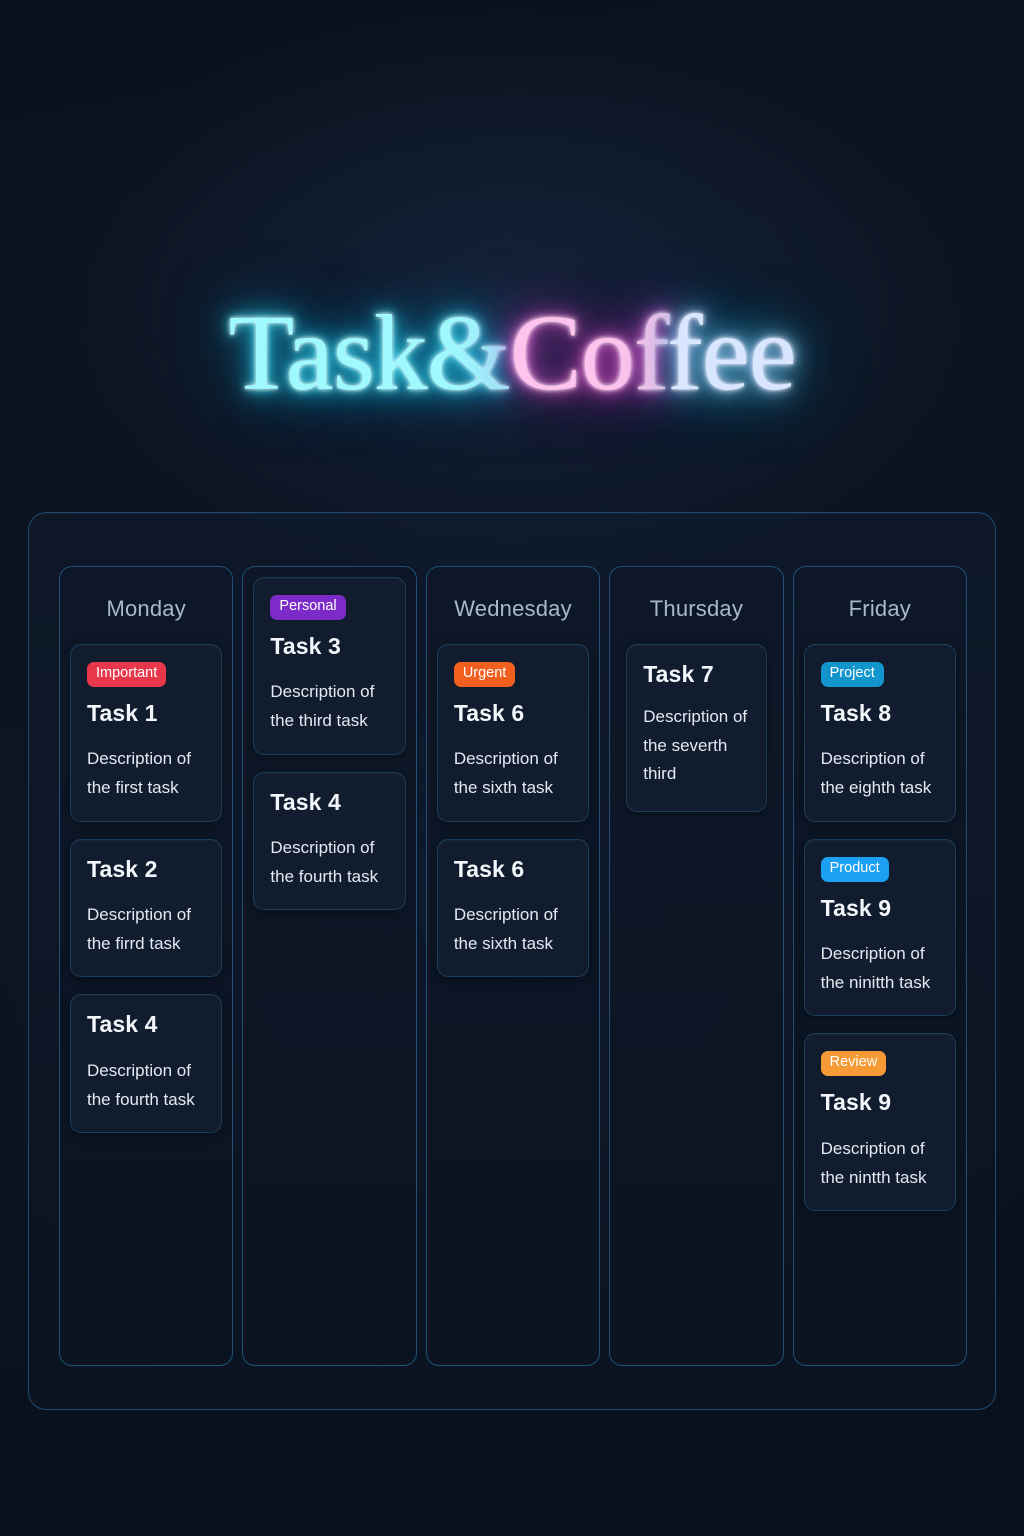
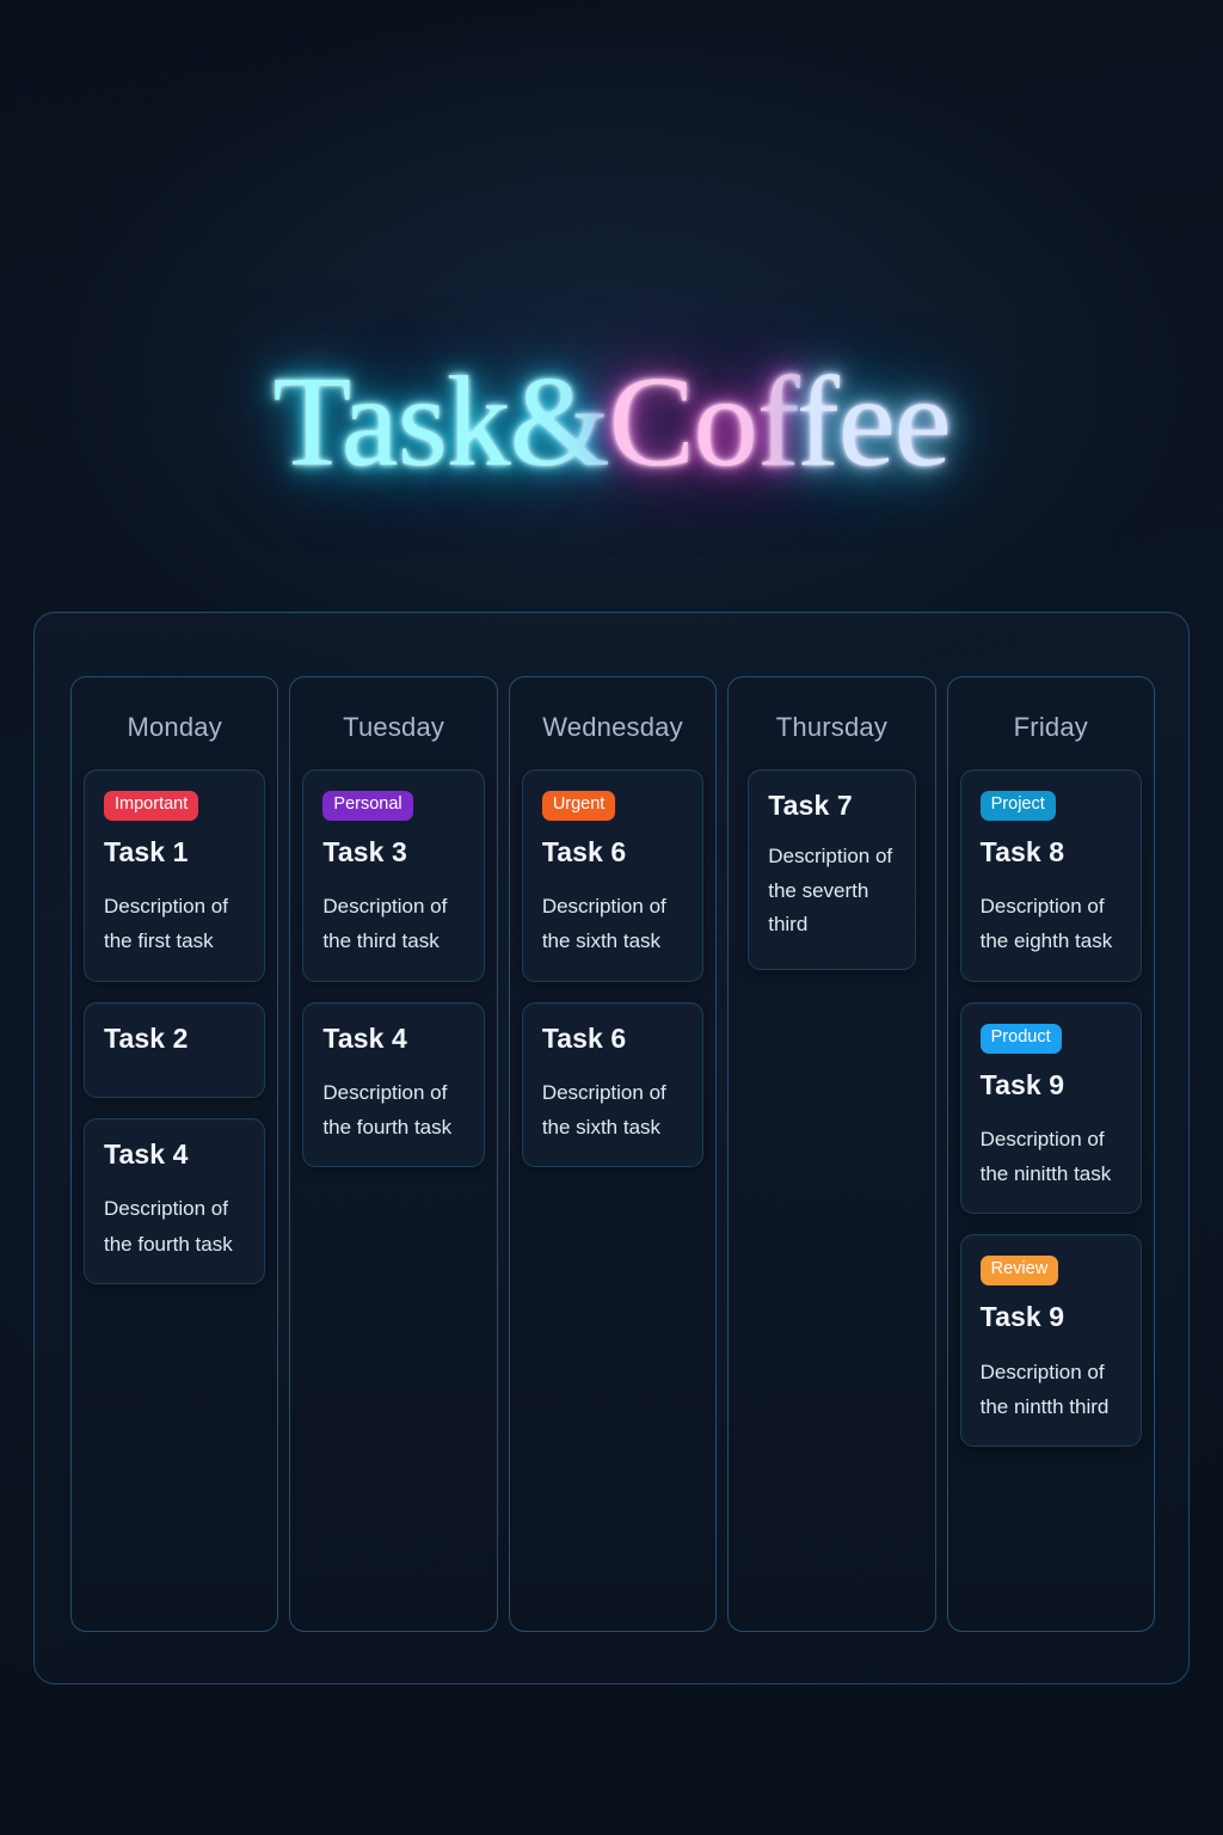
  Task&Coffee
  Monday
  Important
  Task 1
  Description of the first task
  Task 2
- Description of the firrd task
  Task 4
  Description of the fourth task
+ Tuesday
  Personal
  Task 3
  Description of the third task
  Task 4
  Description of the fourth task
  Wednesday
  Urgent
  Task 6
  Description of the sixth task
  Task 6
  Description of the sixth task
  Thursday
  Task 7
  Description of the severth third
  Friday
  Project
  Task 8
  Description of the eighth task
  Product
  Task 9
  Description of the ninitth task
  Review
  Task 9
- Description of the nintth task
+ Description of the nintth third
